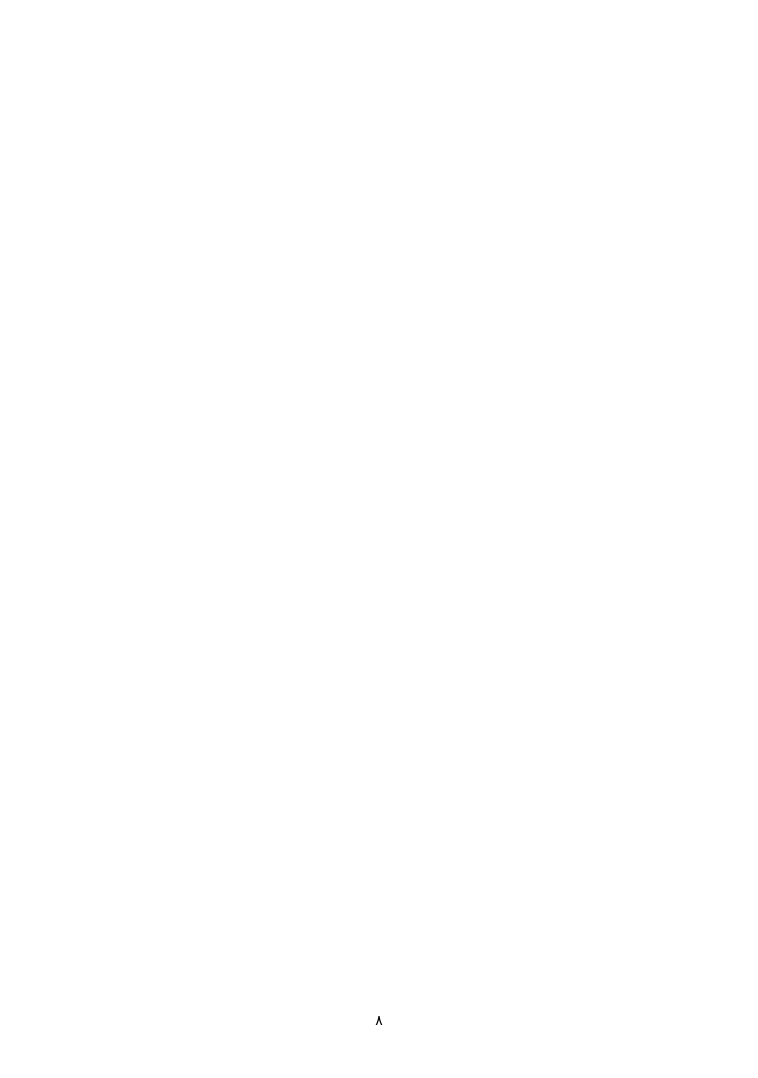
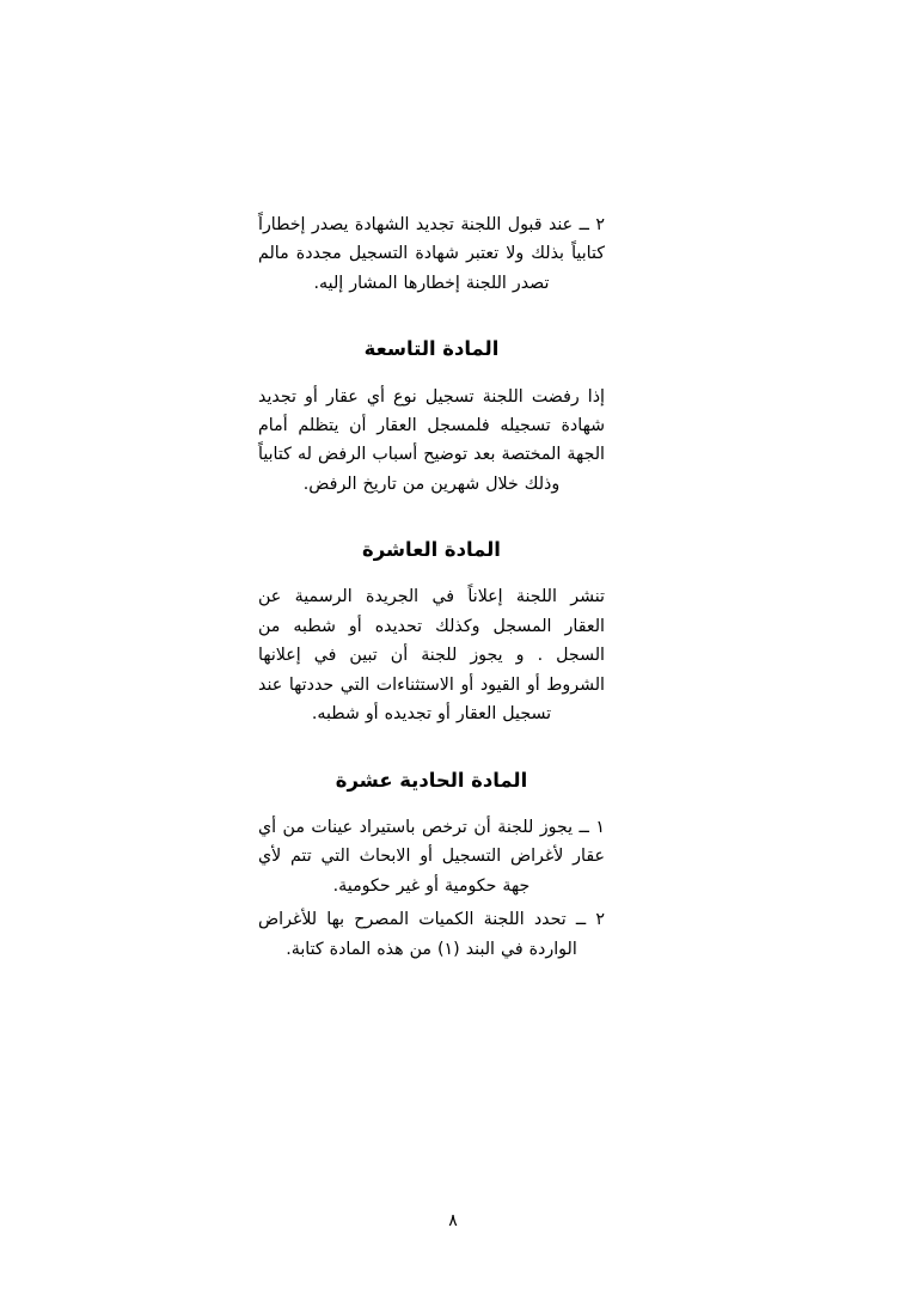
+ ٢ ــ عند قبول اللجنة تجديد الشهادة يصدر إخطاراً كتابياً بذلك ولا تعتبر شهادة التسجيل مجددة مالم تصدر اللجنة إخطارها المشار إليه.
+ المادة التاسعة
+ إذا رفضت اللجنة تسجيل نوع أي عقار أو تجديد شهادة تسجيله فلمسجل العقار أن يتظلم أمام الجهة المختصة بعد توضيح أسباب الرفض له كتابياً وذلك خلال شهرين من تاريخ الرفض.
+ المادة العاشرة
+ تنشر اللجنة إعلاناً في الجريدة الرسمية عن العقار المسجل وكذلك تحديده أو شطبه من السجل . و يجوز للجنة أن تبين في إعلانها الشروط أو القيود أو الاستثناءات التي حددتها عند تسجيل العقار أو تجديده أو شطبه.
+ المادة الحادية عشرة
+ ١ ــ يجوز للجنة أن ترخص باستيراد عينات من أي عقار لأغراض التسجيل أو الابحاث التي تتم لأي جهة حكومية أو غير حكومية.
+ ٢ ــ تحدد اللجنة الكميات المصرح بها للأغراض الواردة في البند (١) من هذه المادة كتابة.
  ٨
